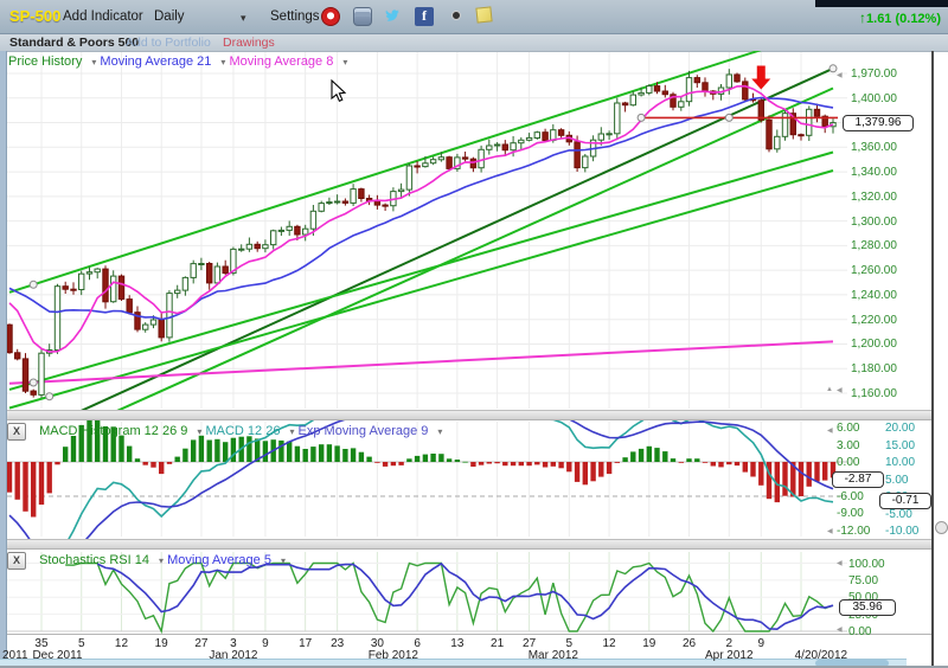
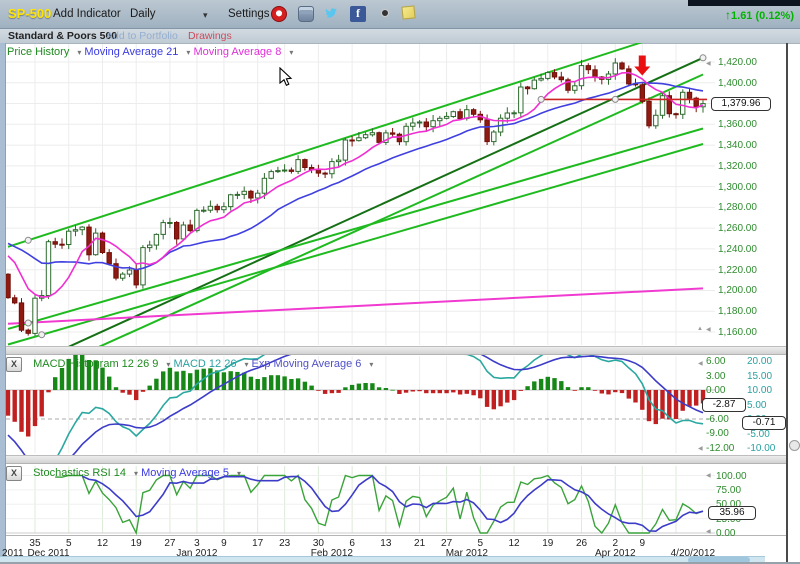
  SP-500
  Add Indicator
  Daily
  ▾
  Settings
  f
  ↑1.61 (0.12%)
  Standard & Poors 500
  Add to Portfolio
  Drawings
  Price History ▾ Moving Average 21 ▾ Moving Average 8 ▾
- X MACD Histogram 12 26 9 ▾ MACD 12 26 ▾ Exp Moving Average 9 ▾
+ X MACD Histogram 12 26 9 ▾ MACD 12 26 ▾ Exp Moving Average 6 ▾
  X Stochastics RSI 14 ▾ Moving Average 5 ▾
- 1,970.00
+ 1,420.00
  1,400.00
  1,360.00
  1,340.00
  1,320.00
  1,300.00
  1,280.00
  1,260.00
  1,240.00
  1,220.00
  1,200.00
  1,180.00
  1,160.00
  6.00
  3.00
  0.00
  -6.00
  -9.00
  -12.00
  20.00
  15.00
  10.00
  5.00
  -5.00
  -10.00
  100.00
  75.00
  50.00
  0.00
  35
  5
  12
  19
  27
  3
  9
  17
  23
  30
  6
  13
  21
  27
  5
  12
  19
  26
  2
  9
  2011
  Dec 2011
  Jan 2012
  Feb 2012
  Mar 2012
  Apr 2012
  4/20/2012
  1,379.96
  -2.87
  -0.71
  35.96
